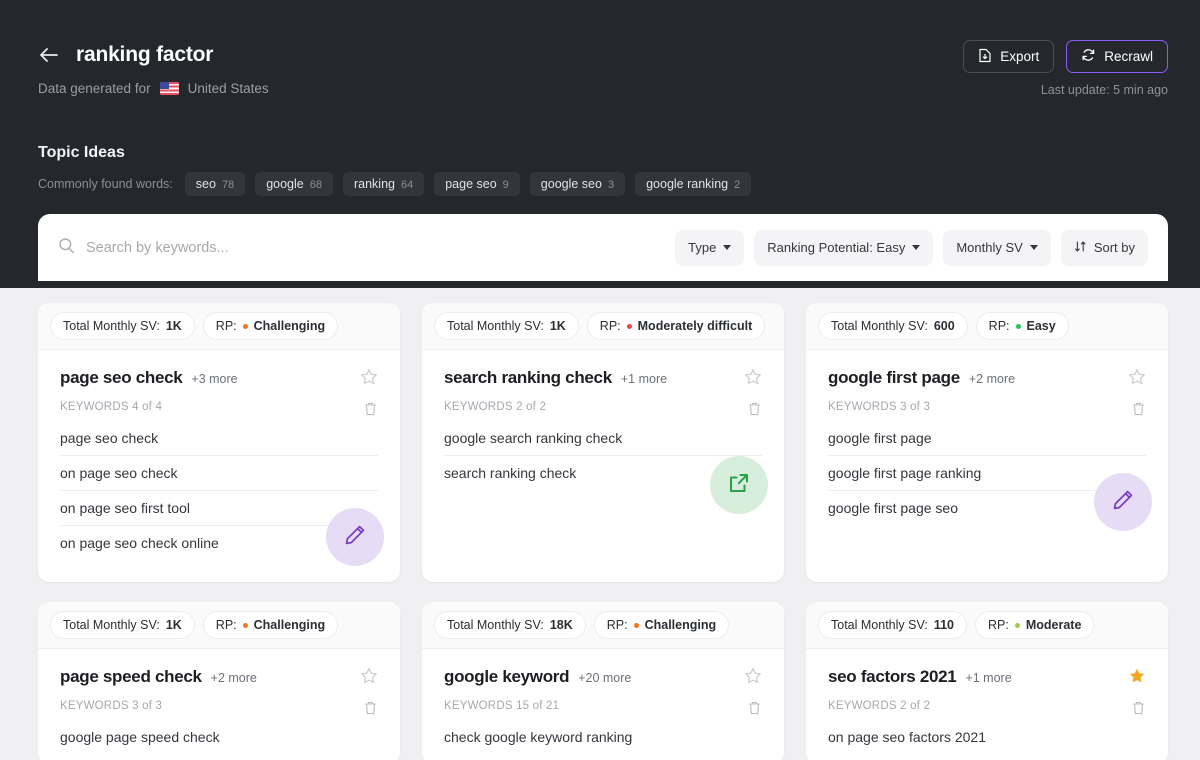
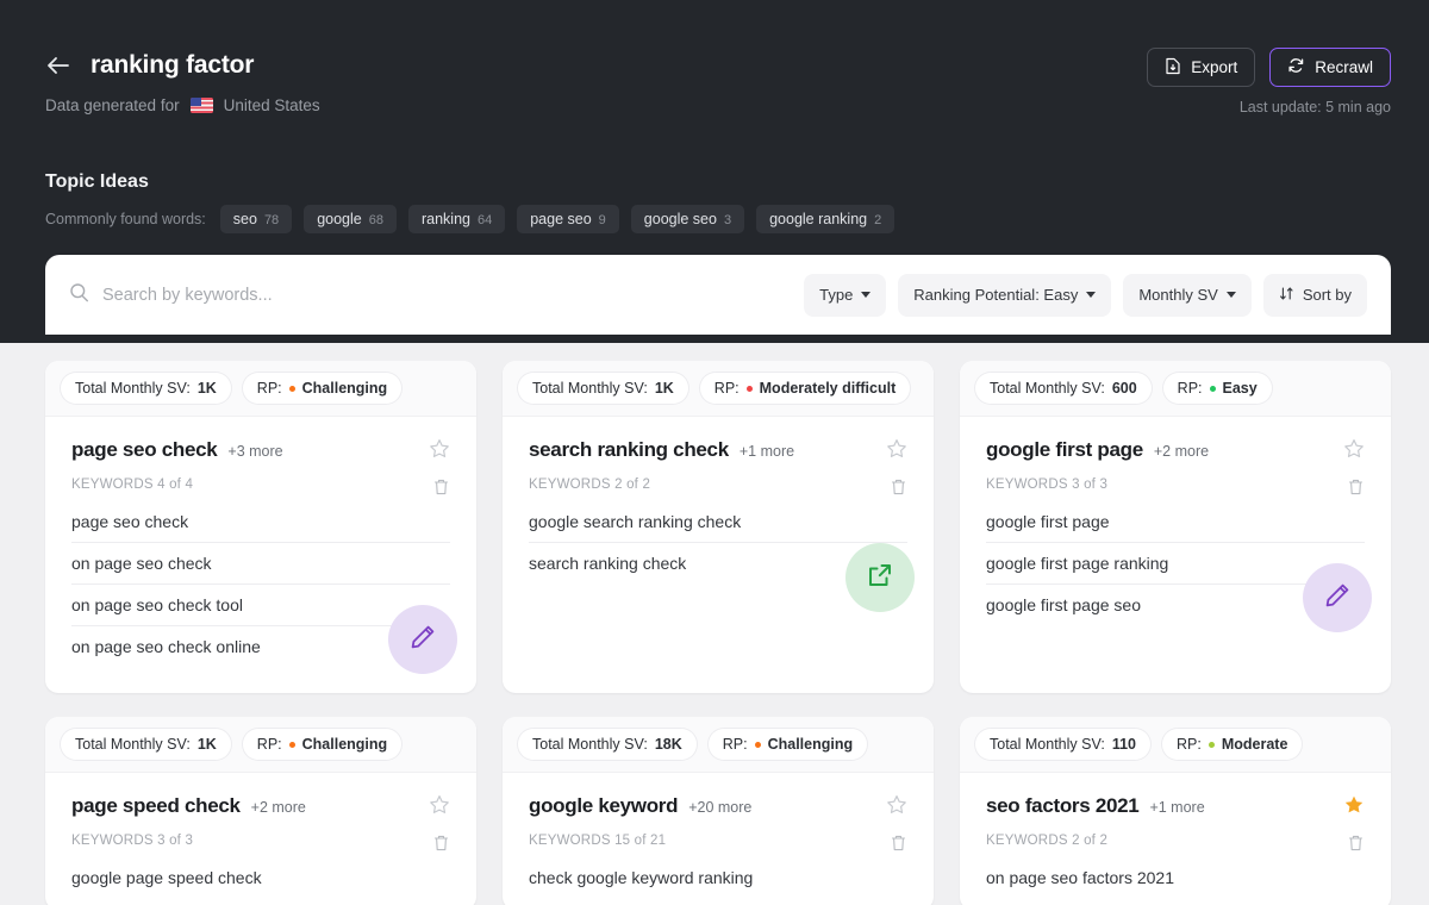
  ranking factor
  Data generated for
  United States
  Export
  Recrawl
  Last update: 5 min ago
  Topic Ideas
  Commonly found words:
  seo
  78
  google
  68
  ranking
  64
  page seo
  9
  google seo
  3
  google ranking
  2
  Search by keywords...
  Type
  Ranking Potential: Easy
  Monthly SV
  Sort by
  Total Monthly SV:
  1K
  RP:
  Challenging
  page seo check
  +3 more
  KEYWORDS 4 of 4
  page seo check
  on page seo check
- on page seo first tool
+ on page seo check tool
  on page seo check online
  Total Monthly SV:
  1K
  RP:
  Moderately difficult
  search ranking check
  +1 more
  KEYWORDS 2 of 2
  google search ranking check
  search ranking check
  Total Monthly SV:
  600
  RP:
  Easy
  google first page
  +2 more
  KEYWORDS 3 of 3
  google first page
  google first page ranking
  google first page seo
  Total Monthly SV:
  1K
  RP:
  Challenging
  page speed check
  +2 more
  KEYWORDS 3 of 3
  google page speed check
  Total Monthly SV:
  18K
  RP:
  Challenging
  google keyword
  +20 more
  KEYWORDS 15 of 21
  check google keyword ranking
  Total Monthly SV:
  110
  RP:
  Moderate
  seo factors 2021
  +1 more
  KEYWORDS 2 of 2
  on page seo factors 2021
